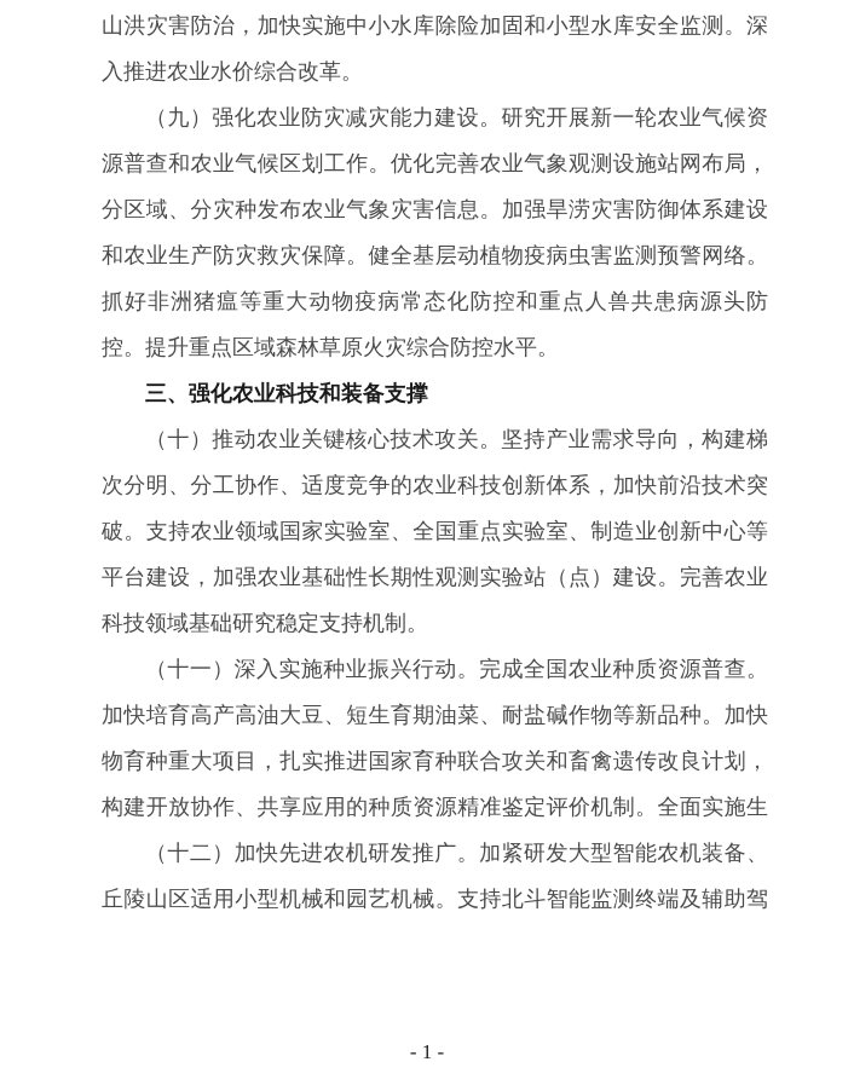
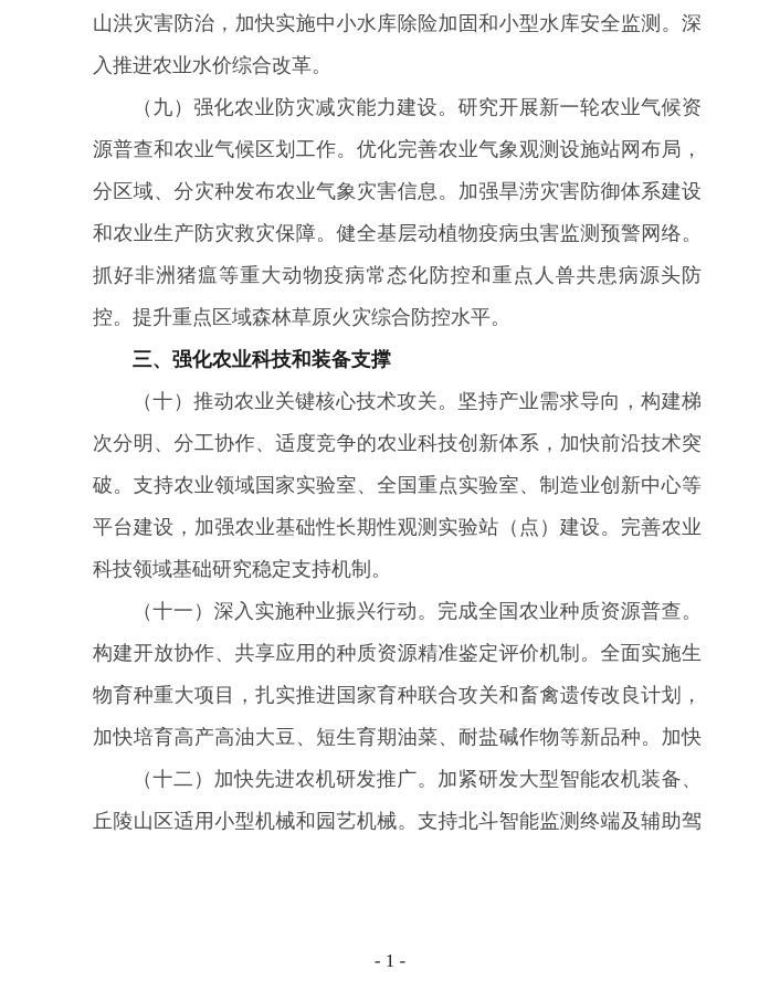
  山洪灾害防治，加快实施中小水库除险加固和小型水库安全监测。深
  入推进农业水价综合改革。
  （九）强化农业防灾减灾能力建设。研究开展新一轮农业气候资
  源普查和农业气候区划工作。优化完善农业气象观测设施站网布局，
  分区域、分灾种发布农业气象灾害信息。加强旱涝灾害防御体系建设
  和农业生产防灾救灾保障。健全基层动植物疫病虫害监测预警网络。
  抓好非洲猪瘟等重大动物疫病常态化防控和重点人兽共患病源头防
  控。提升重点区域森林草原火灾综合防控水平。
  三、强化农业科技和装备支撑
  （十）推动农业关键核心技术攻关。坚持产业需求导向，构建梯
  次分明、分工协作、适度竞争的农业科技创新体系，加快前沿技术突
  破。支持农业领域国家实验室、全国重点实验室、制造业创新中心等
  平台建设，加强农业基础性长期性观测实验站（点）建设。完善农业
  科技领域基础研究稳定支持机制。
  （十一）深入实施种业振兴行动。完成全国农业种质资源普查。
- 加快培育高产高油大豆、短生育期油菜、耐盐碱作物等新品种。加快
+ 构建开放协作、共享应用的种质资源精准鉴定评价机制。全面实施生
  物育种重大项目，扎实推进国家育种联合攻关和畜禽遗传改良计划，
- 构建开放协作、共享应用的种质资源精准鉴定评价机制。全面实施生
+ 加快培育高产高油大豆、短生育期油菜、耐盐碱作物等新品种。加快
  （十二）加快先进农机研发推广。加紧研发大型智能农机装备、
  丘陵山区适用小型机械和园艺机械。支持北斗智能监测终端及辅助驾
  - 1 -
